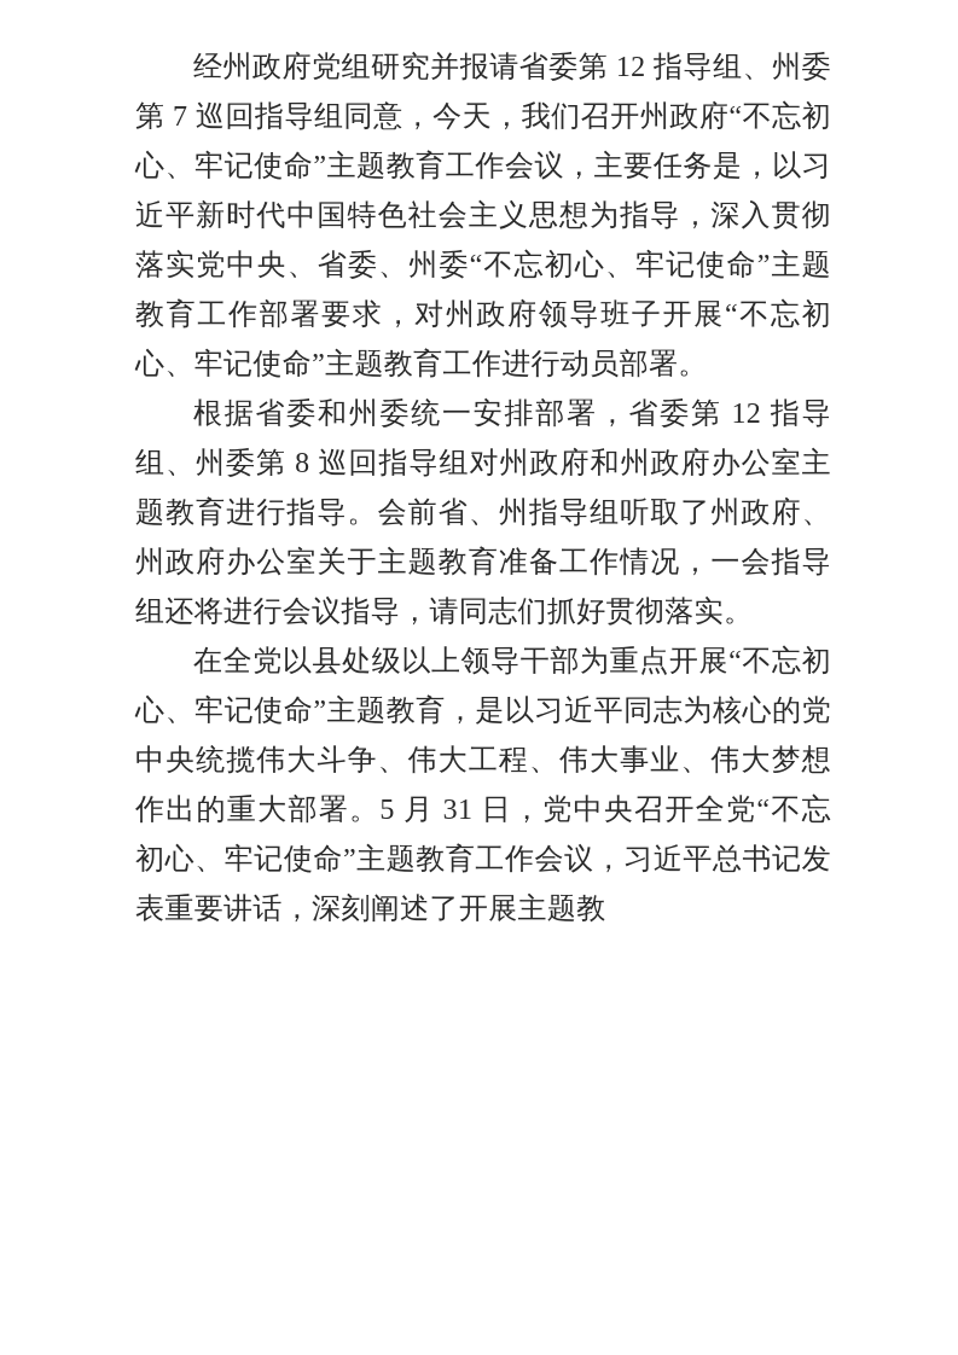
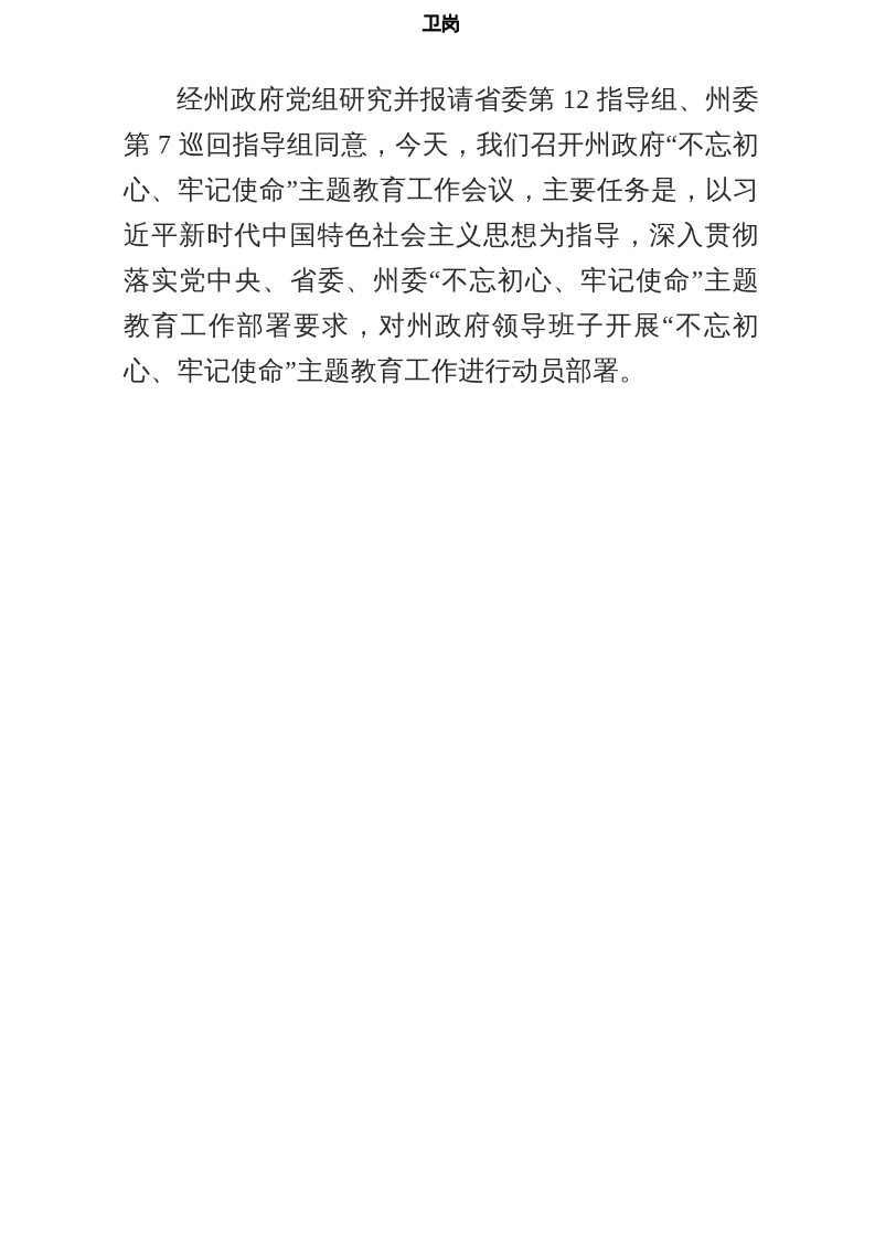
+ 卫岗
  经州政府党组研究并报请省委第 12 指导组、州委第 7 巡回指导组同意，今天，我们召开州政府“不忘初心、牢记使命”主题教育工作会议，主要任务是，以习近平新时代中国特色社会主义思想为指导，深入贯彻落实党中央、省委、州委“不忘初心、牢记使命”主题教育工作部署要求，对州政府领导班子开展“不忘初心、牢记使命”主题教育工作进行动员部署。
- 根据省委和州委统一安排部署，省委第 12 指导组、州委第 8 巡回指导组对州政府和州政府办公室主题教育进行指导。会前省、州指导组听取了州政府、州政府办公室关于主题教育准备工作情况，一会指导组还将进行会议指导，请同志们抓好贯彻落实。
- 在全党以县处级以上领导干部为重点开展“不忘初心、牢记使命”主题教育，是以习近平同志为核心的党中央统揽伟大斗争、伟大工程、伟大事业、伟大梦想作出的重大部署。5 月 31 日，党中央召开全党“不忘初心、牢记使命”主题教育工作会议，习近平总书记发表重要讲话，深刻阐述了开展主题教
